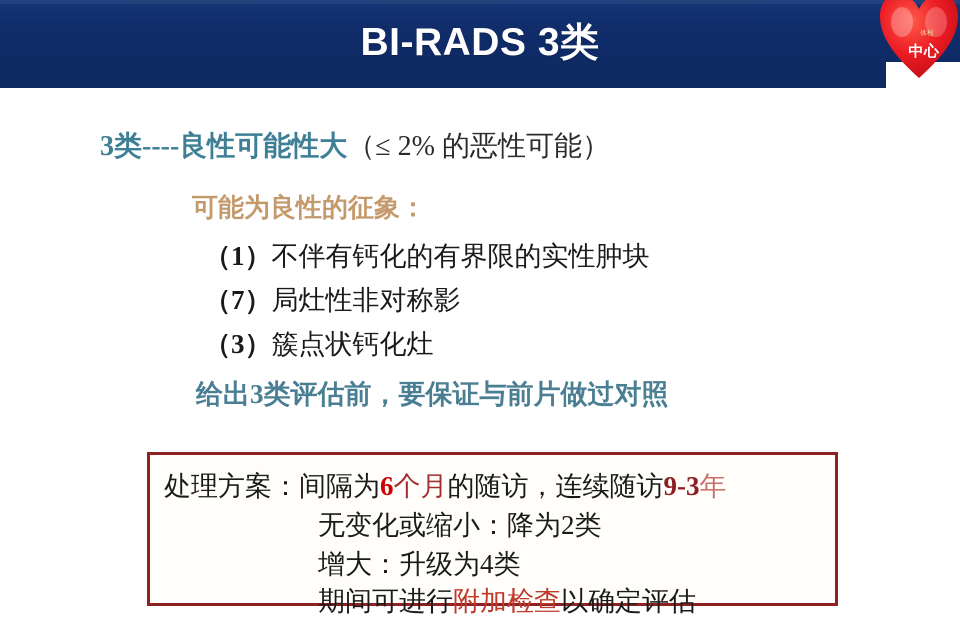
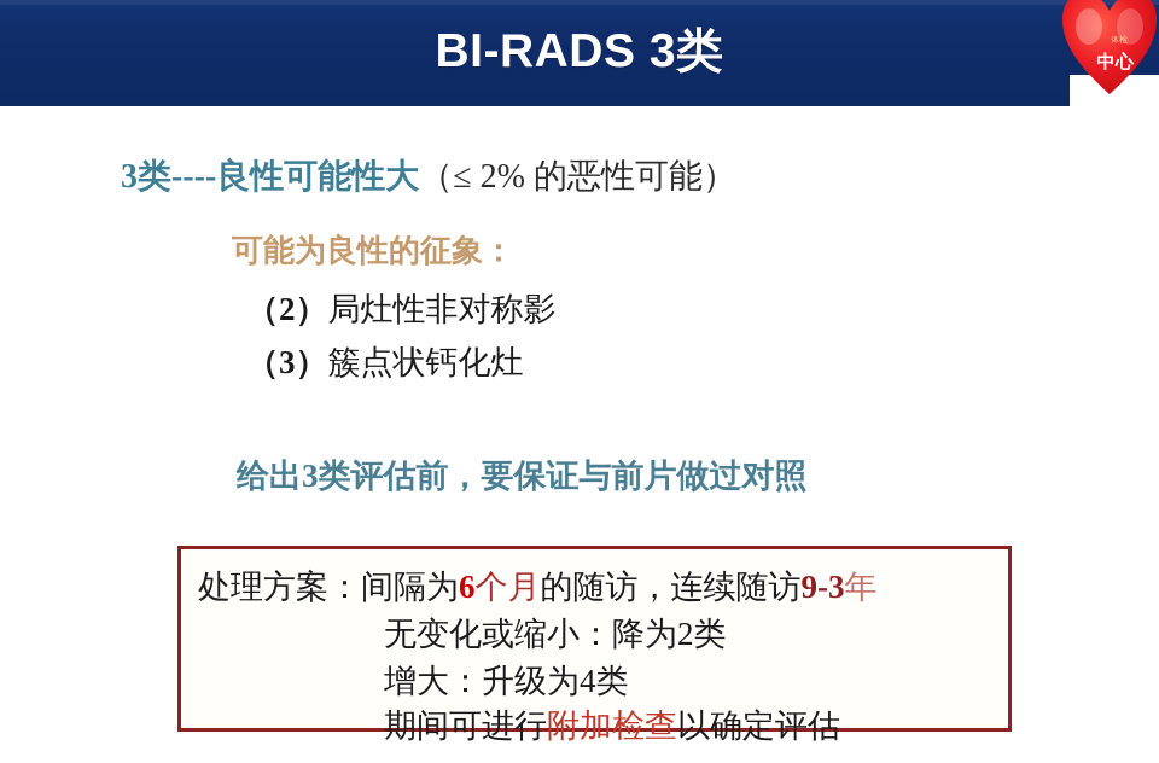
  BI-RADS 3类
  中心
  3类----良性可能性大（≤ 2% 的恶性可能）
  可能为良性的征象：
- （1）不伴有钙化的有界限的实性肿块
- （7）局灶性非对称影
+ （2）局灶性非对称影
  （3）簇点状钙化灶
  给出3类评估前，要保证与前片做过对照
  处理方案：间隔为6个月的随访，连续随访9-3年
  无变化或缩小：降为2类
  增大：升级为4类
  期间可进行附加检查以确定评估
